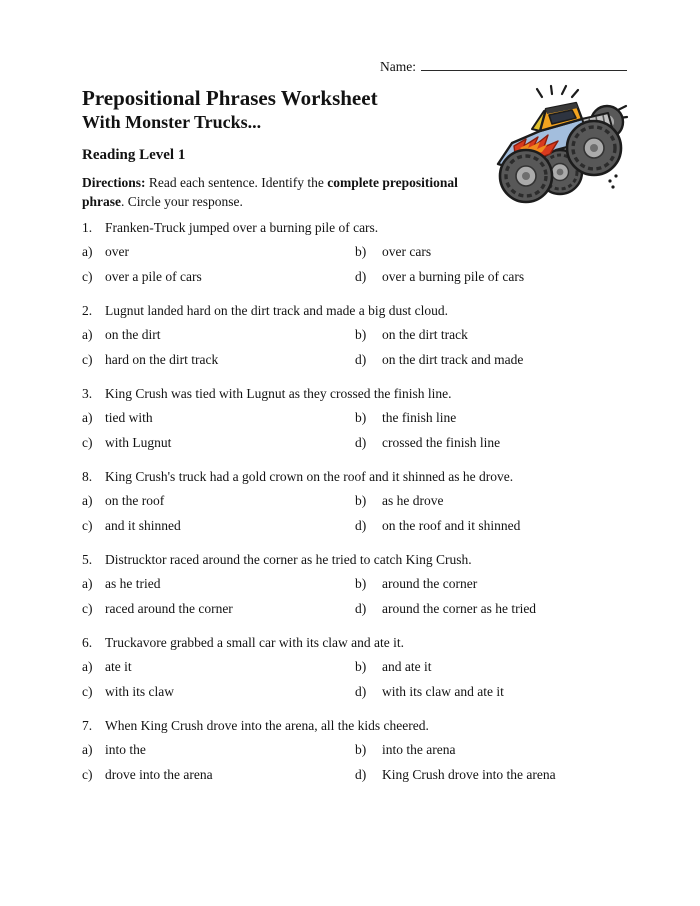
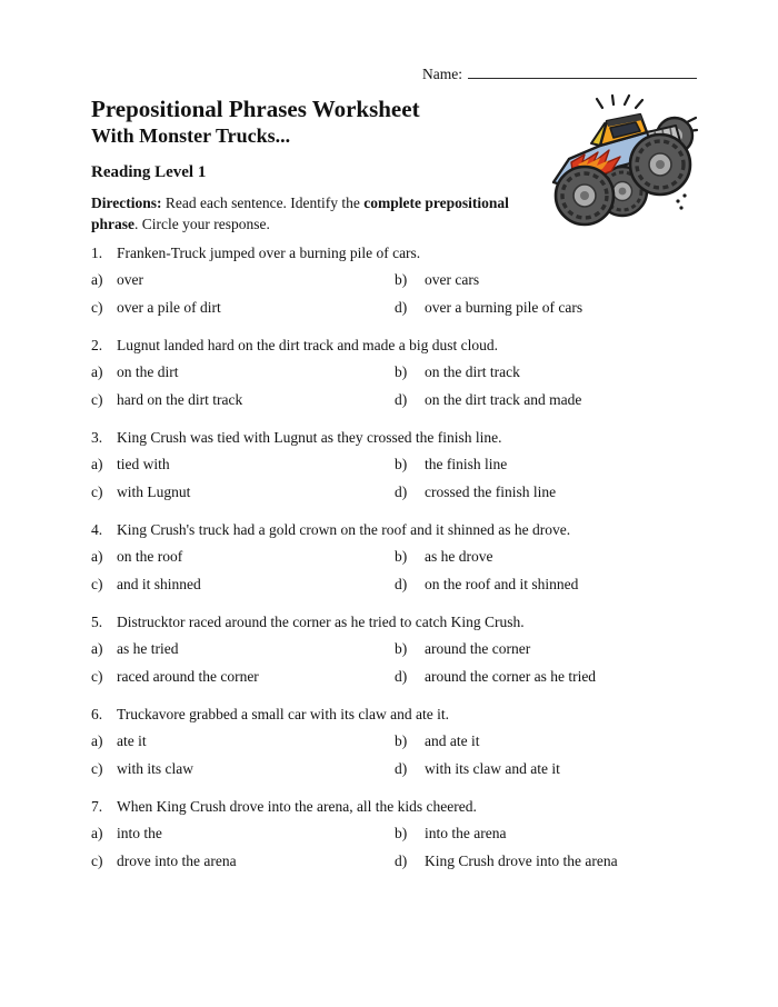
  Name:
  Prepositional Phrases Worksheet
  With Monster Trucks...
  Reading Level 1
  Directions: Read each sentence. Identify the complete prepositional phrase. Circle your response.
  1.
  Franken-Truck jumped over a burning pile of cars.
  a)
  over
  b)
  over cars
  c)
- over a pile of cars
+ over a pile of dirt
  d)
  over a burning pile of cars
  2.
  Lugnut landed hard on the dirt track and made a big dust cloud.
  a)
  on the dirt
  b)
  on the dirt track
  c)
  hard on the dirt track
  d)
  on the dirt track and made
  3.
  King Crush was tied with Lugnut as they crossed the finish line.
  a)
  tied with
  b)
  the finish line
  c)
  with Lugnut
  d)
  crossed the finish line
- 8.
+ 4.
  King Crush's truck had a gold crown on the roof and it shinned as he drove.
  a)
  on the roof
  b)
  as he drove
  c)
  and it shinned
  d)
  on the roof and it shinned
  5.
  Distrucktor raced around the corner as he tried to catch King Crush.
  a)
  as he tried
  b)
  around the corner
  c)
  raced around the corner
  d)
  around the corner as he tried
  6.
  Truckavore grabbed a small car with its claw and ate it.
  a)
  ate it
  b)
  and ate it
  c)
  with its claw
  d)
  with its claw and ate it
  7.
  When King Crush drove into the arena, all the kids cheered.
  a)
  into the
  b)
  into the arena
  c)
  drove into the arena
  d)
  King Crush drove into the arena
